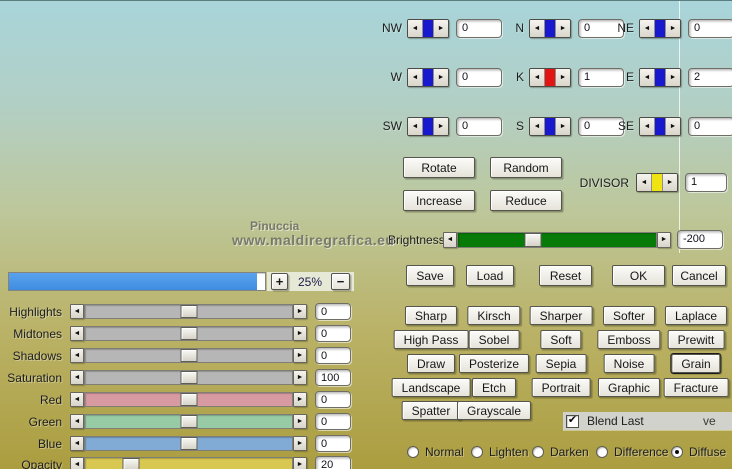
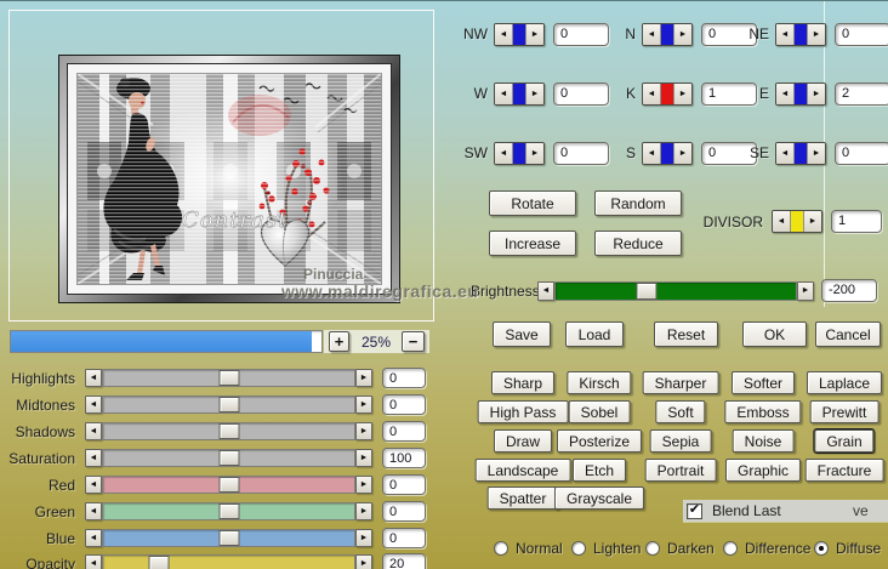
+ Contrast
  Pinuccia
  www.maldiregrafica.eu
  +
  25%
  −
  NW
  0
  N
  0
  NE
  0
  W
  0
  K
  1
  E
  2
  SW
  0
  S
  0
  SE
  0
  Rotate
  Random
  Increase
  Reduce
  DIVISOR
  1
  Brightness
  -200
  Save
  Load
  Reset
  OK
  Cancel
  Sharp
  Kirsch
  Sharper
  Softer
  Laplace
  High Pass
  Sobel
  Soft
  Emboss
  Prewitt
  Draw
  Posterize
  Sepia
  Noise
  Grain
  Landscape
  Etch
  Portrait
  Graphic
  Fracture
  Spatter
  Grayscale
  ✔
  Blend Last
  ve
  Normal
  Lighten
  Darken
  Difference
  Diffuse
  Highlights
  0
  Midtones
  0
  Shadows
  0
  Saturation
  100
  Red
  0
  Green
  0
  Blue
  0
  Opacity
  20
